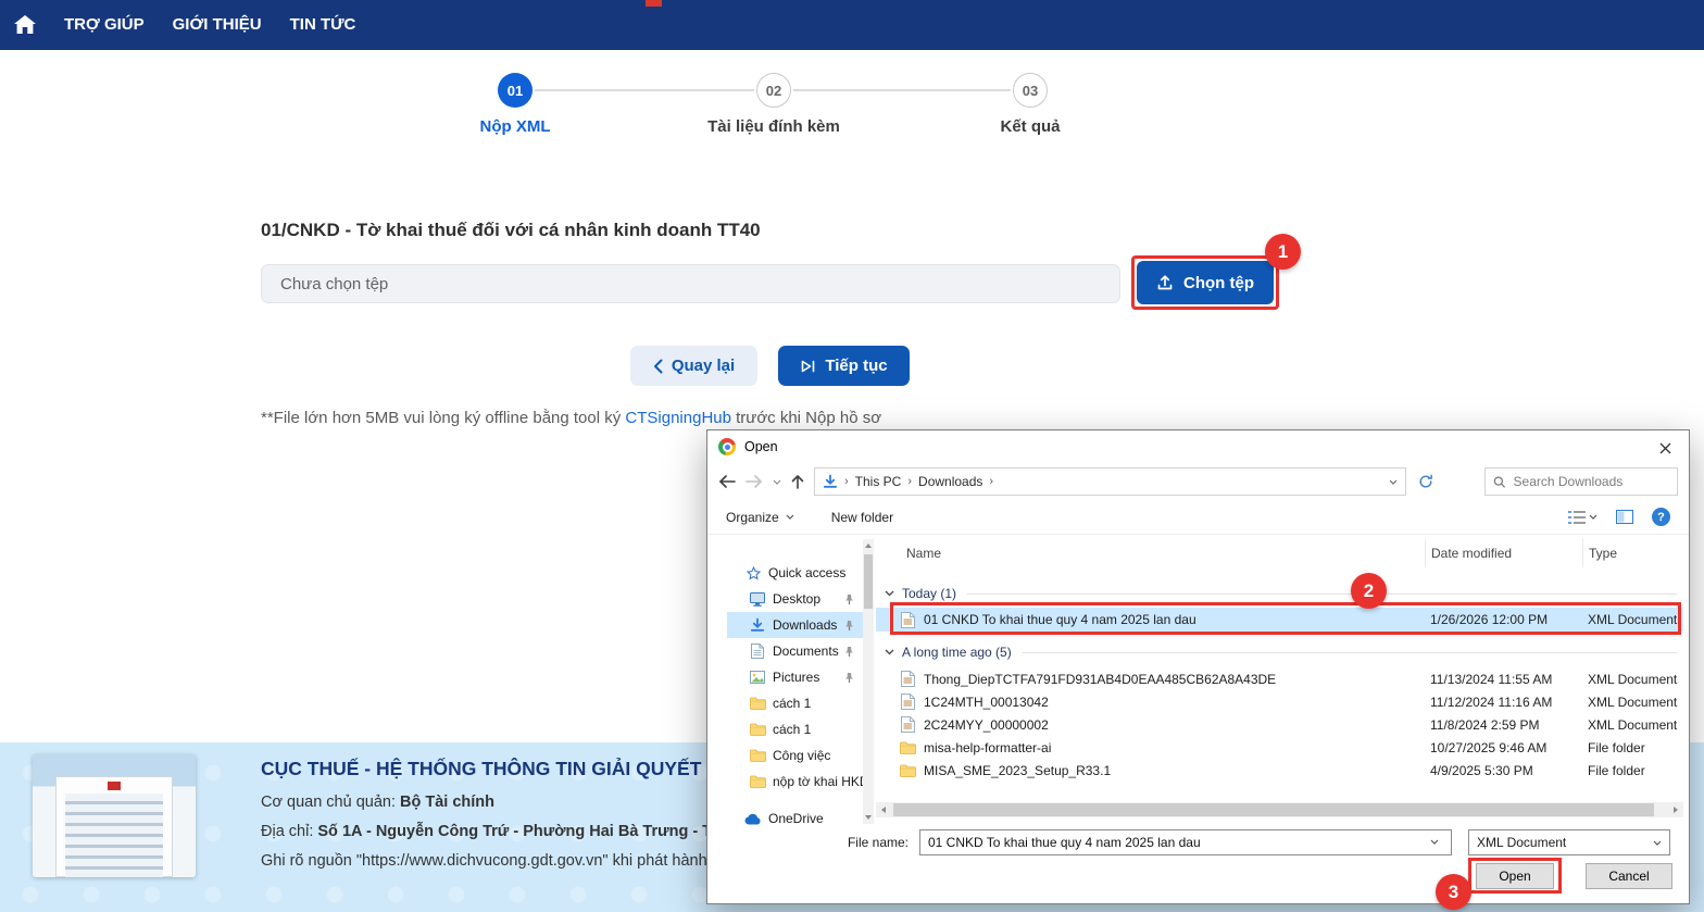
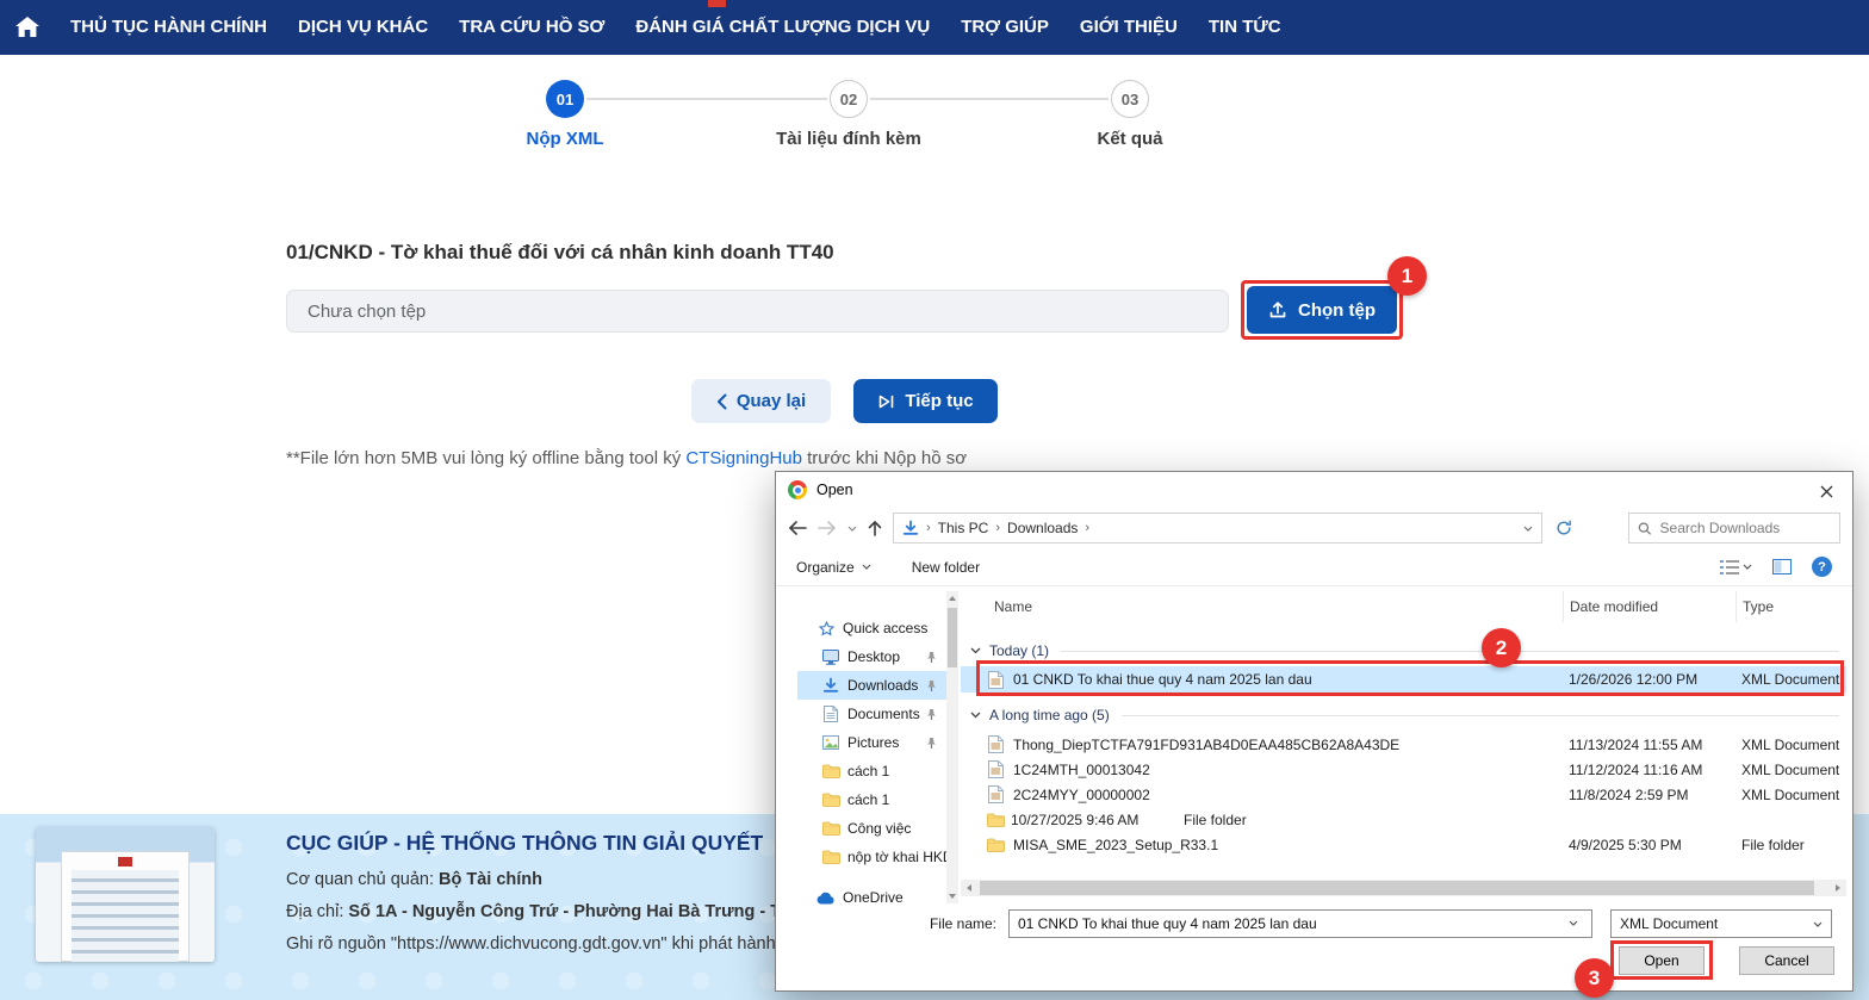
+ THỦ TỤC HÀNH CHÍNH
+ DỊCH VỤ KHÁC
+ TRA CỨU HỒ SƠ
+ ĐÁNH GIÁ CHẤT LƯỢNG DỊCH VỤ
  TRỢ GIÚP
  GIỚI THIỆU
  TIN TỨC
  01
  02
  03
  Nộp XML
  Tài liệu đính kèm
  Kết quả
  01/CNKD - Tờ khai thuế đối với cá nhân kinh doanh TT40
  Chưa chọn tệp
  Chọn tệp
  1
  Quay lại
  Tiếp tục
  **File lớn hơn 5MB vui lòng ký offline bằng tool ký CTSigningHub trước khi Nộp hồ sơ
- CỤC THUẾ - HỆ THỐNG THÔNG TIN GIẢI QUYẾT
+ CỤC GIÚP - HỆ THỐNG THÔNG TIN GIẢI QUYẾT
  Cơ quan chủ quản: Bộ Tài chính
  Địa chỉ: Số 1A - Nguyễn Công Trứ - Phường Hai Bà Trưng -
  Ghi rõ nguồn "https://www.dichvucong.gdt.gov.vn" khi phát hành
  Open
  ›
  This PC
  ›
  Downloads
  ›
  Search Downloads
  Organize
  New folder
  ?
  Quick access
  Desktop
  Downloads
  Documents
  Pictures
  cách 1
  cách 1
  Công việc
  nộp tờ khai HK
  OneDrive
  Name
  Date modified
  Type
  Today (1)
  01 CNKD To khai thue quy 4 nam 2025 lan dau
  1/26/2026 12:00 PM
  XML Document
  A long time ago (5)
  Thong_DiepTCTFA791FD931AB4D0EAA485CB62A8A43DE
  11/13/2024 11:55 AM
  XML Document
  1C24MTH_00013042
  11/12/2024 11:16 AM
  XML Document
  2C24MYY_00000002
  11/8/2024 2:59 PM
  XML Document
- misa-help-formatter-ai
  10/27/2025 9:46 AM
  File folder
  MISA_SME_2023_Setup_R33.1
  4/9/2025 5:30 PM
  File folder
  2
  File name:
  01 CNKD To khai thue quy 4 nam 2025 lan dau
  XML Document
  Open
  Cancel
  3
